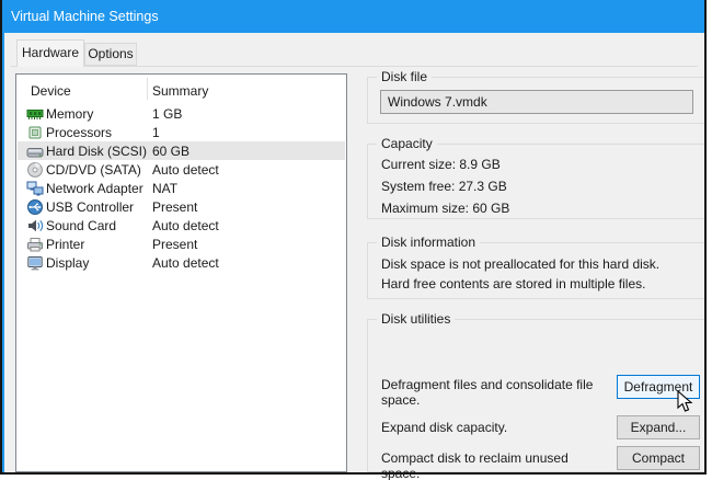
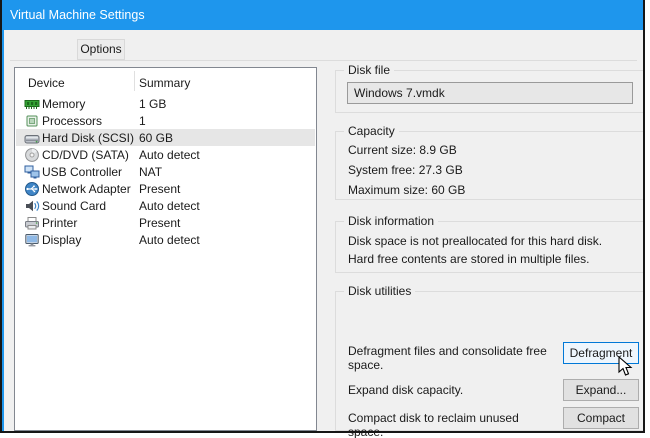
  Virtual Machine Settings
- Hardware
  Options
  Device
  Summary
  Memory
  1 GB
  Processors
  1
  Hard Disk (SCSI)
  60 GB
  CD/DVD (SATA)
  Auto detect
- Network Adapter
+ USB Controller
  NAT
- USB Controller
+ Network Adapter
  Present
  Sound Card
  Auto detect
  Printer
  Present
  Display
  Auto detect
  Disk file
  Windows 7.vmdk
  Capacity
  Current size: 8.9 GB
  System free: 27.3 GB
  Maximum size: 60 GB
  Disk information
  Disk space is not preallocated for this hard disk.
  Hard free contents are stored in multiple files.
  Disk utilities
- Defragment files and consolidate file space.
+ Defragment files and consolidate free space.
  Defragment
  Expand disk capacity.
  Expand...
  Compact disk to reclaim unused
  Compact
